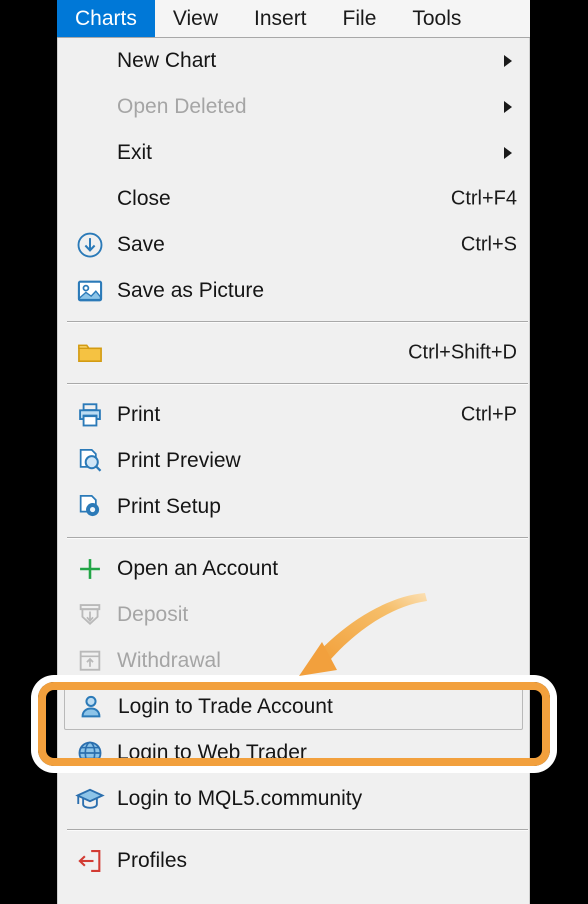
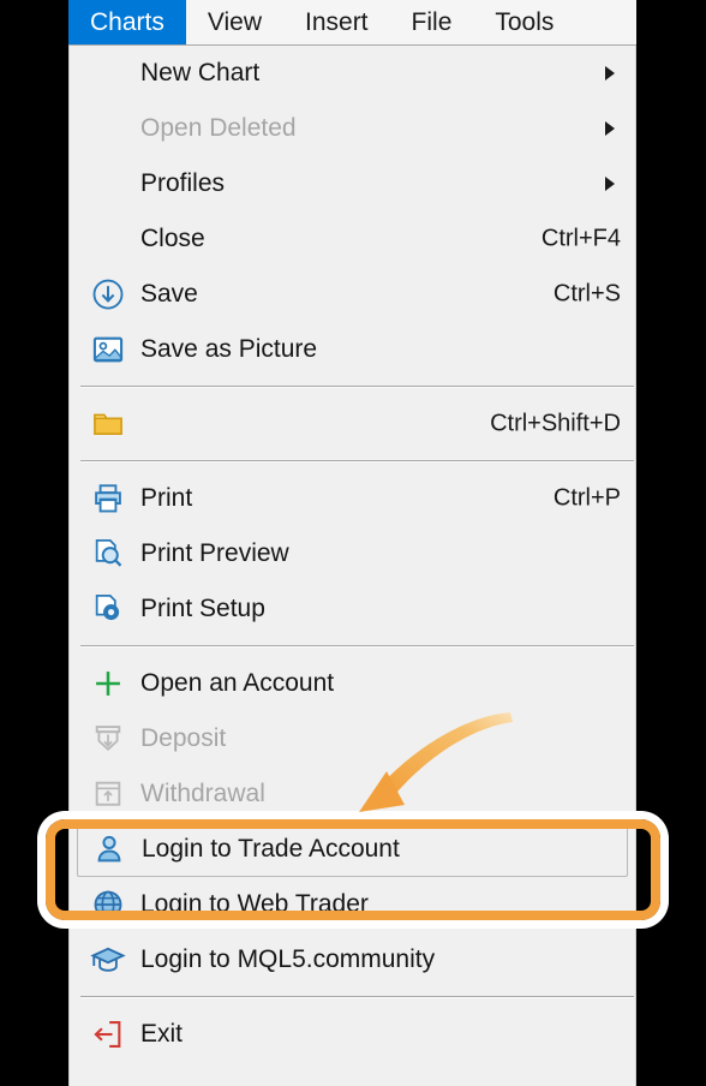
  Charts
  View
  Insert
  File
  Tools
  New Chart
  Open Deleted
- Exit
+ Profiles
  Close
  Ctrl+F4
  Save
  Ctrl+S
  Save as Picture
  Ctrl+Shift+D
  Print
  Ctrl+P
  Print Preview
  Print Setup
  Open an Account
  Deposit
  Withdrawal
  Login to Trade Account
  Login to Web Trader
  Login to MQL5.community
- Profiles
+ Exit
